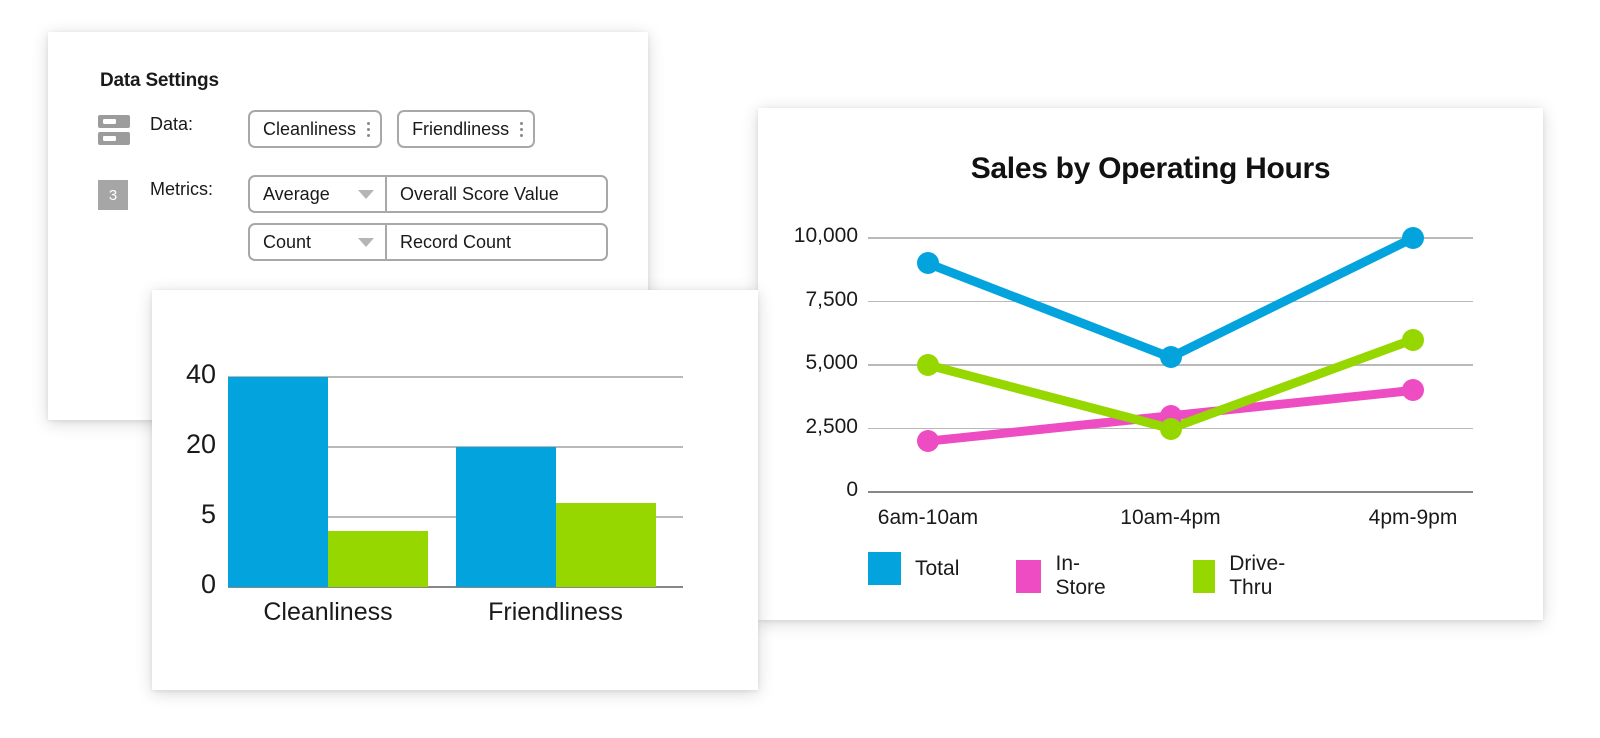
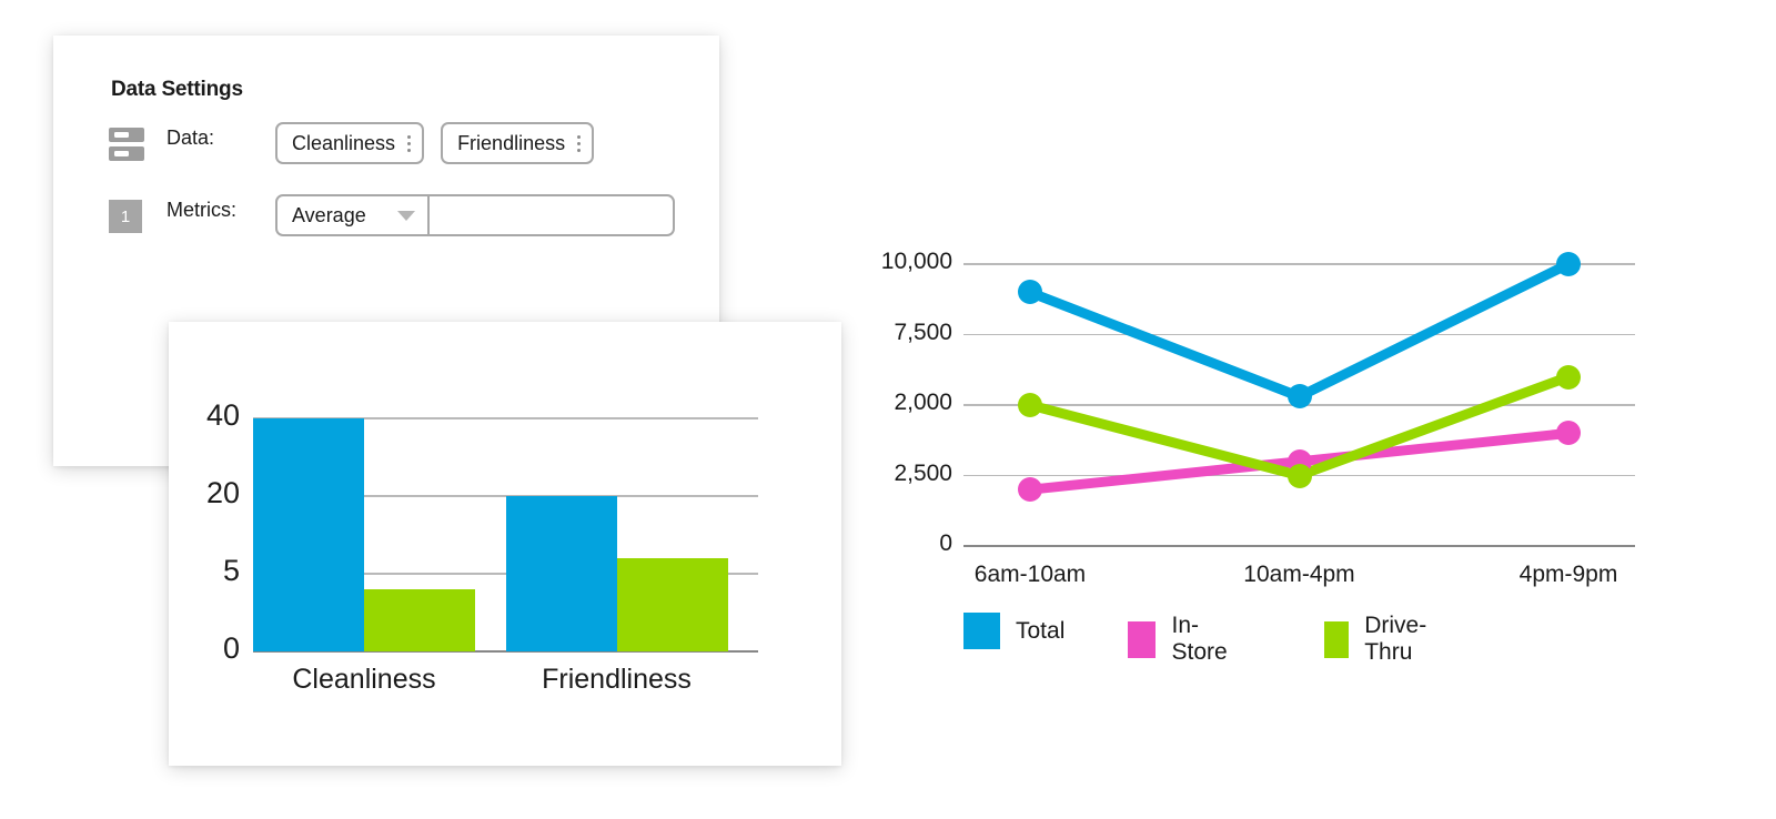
  Data Settings
  Data:
  Cleanliness
  Friendliness
- 3
+ 1
  Metrics:
  Average
- Overall Score Value
- Count
- Record Count
- Sales by Operating Hours
  0
  2,500
- 5,000
+ 2,000
  7,500
  10,000
  6am-10am
  10am-4pm
  4pm-9pm
  Total
  In-Store
  Drive-Thru
  0
  5
  20
  40
  Cleanliness
  Friendliness
